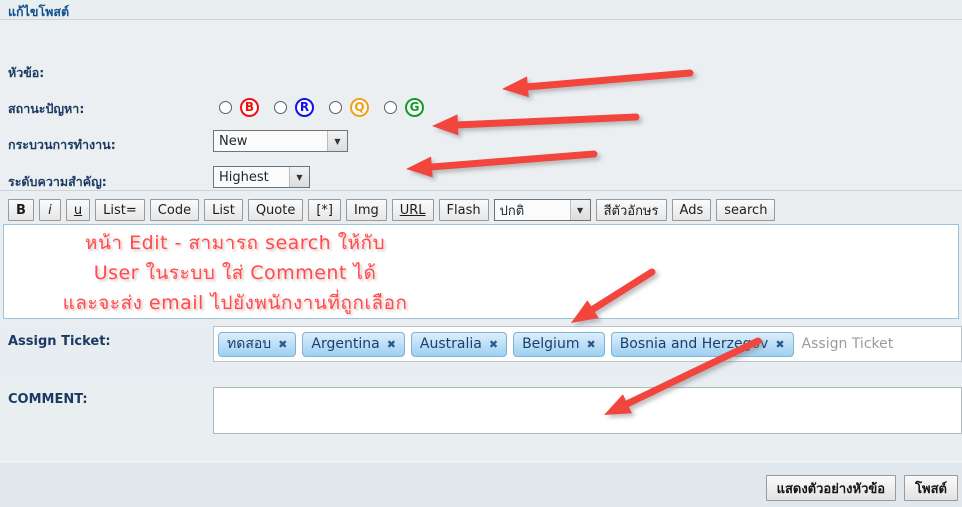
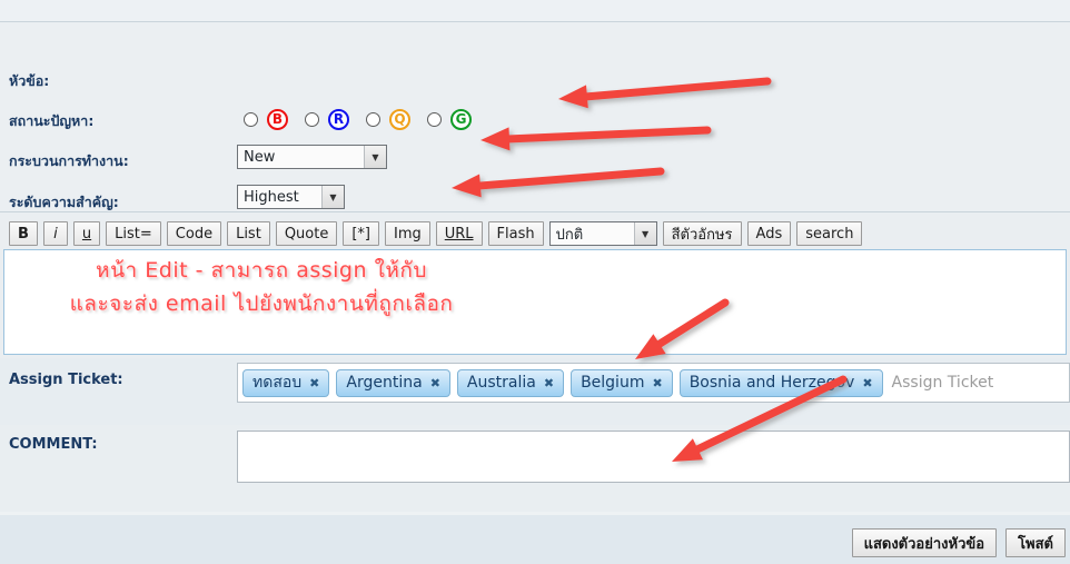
- แก้ไขโพสต์
  หัวข้อ:
  สถานะปัญหา:
  B
  R
  Q
  G
  กระบวนการทำงาน:
  New
  ▼
  ระดับความสำคัญ:
  Highest
  ▼
  B
  i
  u
  List=
  Code
  List
  Quote
  [*]
  Img
  URL
  Flash
  ปกติ
  ▼
  สีตัวอักษร
  Ads
  search
- หน้า Edit - สามารถ search ให้กับ
+ หน้า Edit - สามารถ assign ให้กับ
- User ในระบบ ใส่ Comment ได้
  และจะส่ง email ไปยังพนักงานที่ถูกเลือก
  Assign Ticket:
  ทดสอบ
  ✖
  Argentina
  ✖
  Australia
  ✖
  Belgium
  ✖
  Bosnia and Herzev
  ✖
  Assign Ticket
  COMMENT:
  แสดงตัวอย่างหัวข้อ
  โพสต์
